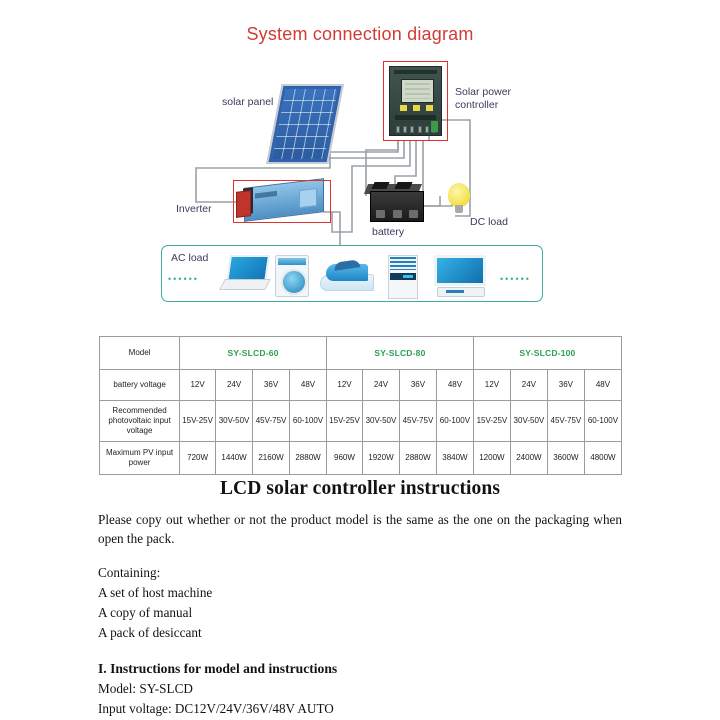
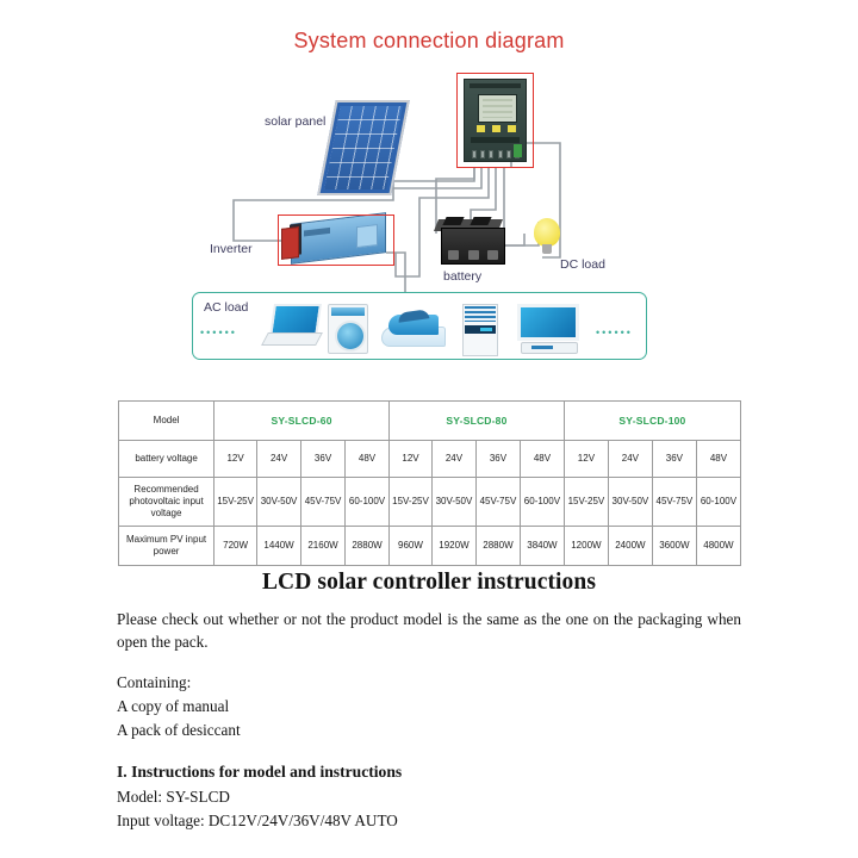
  System connection diagram
  solar panel
- Solar power controller
  Inverter
  battery
  DC load
  AC load
  ••••••
  ••••••
  Model	SY-SLCD-60	SY-SLCD-80	SY-SLCD-100
  battery voltage	12V	24V	36V	48V	12V	24V	36V	48V	12V	24V	36V	48V
  Recommended photovoltaic input voltage	15V-25V	30V-50V	45V-75V	60-100V	15V-25V	30V-50V	45V-75V	60-100V	15V-25V	30V-50V	45V-75V	60-100V
  Maximum PV input power	720W	1440W	2160W	2880W	960W	1920W	2880W	3840W	1200W	2400W	3600W	4800W
  LCD solar controller instructions
- Please copy out whether or not the product model is the same as the one on the packaging when open the pack.
+ Please check out whether or not the product model is the same as the one on the packaging when open the pack.
  Containing:
- A set of host machine
  A copy of manual
  A pack of desiccant
  I. Instructions for model and instructions
  Model: SY-SLCD
  Input voltage: DC12V/24V/36V/48V AUTO
